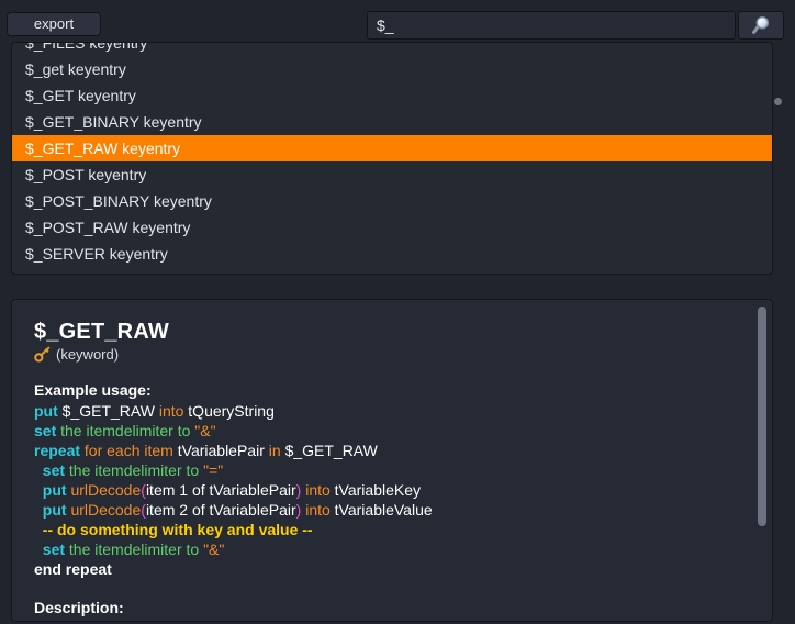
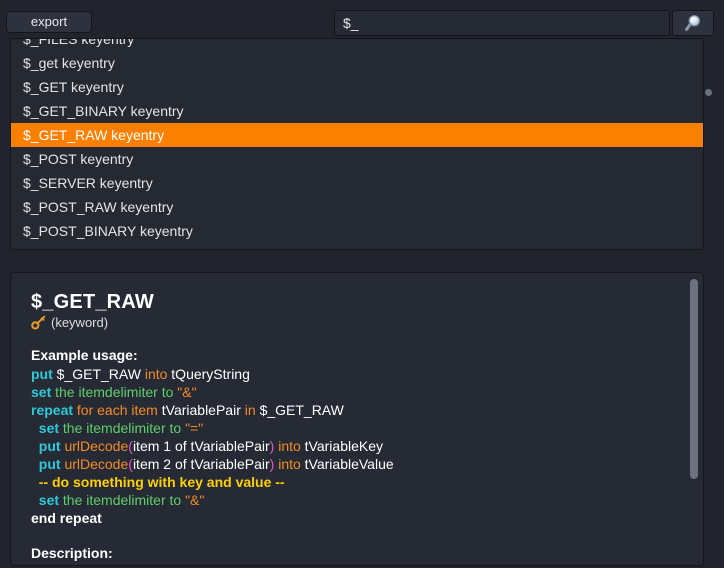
  export
  $_
  $_FILES keyentry
  $_get keyentry
  $_GET keyentry
  $_GET_BINARY keyentry
  $_GET_RAW keyentry
  $_POST keyentry
- $_POST_BINARY keyentry
+ $_SERVER keyentry
  $_POST_RAW keyentry
- $_SERVER keyentry
+ $_POST_BINARY keyentry
  $_GET_RAW
  (keyword)
  Example usage:
  put $_GET_RAW into tQueryString
  set the itemdelimiter to "&"
  repeat for each item tVariablePair in $_GET_RAW
  set the itemdelimiter to "="
  put urlDecode(item 1 of tVariablePair) into tVariableKey
  put urlDecode(item 2 of tVariablePair) into tVariableValue
  -- do something with key and value --
  set the itemdelimiter to "&"
  end repeat
  Description:
